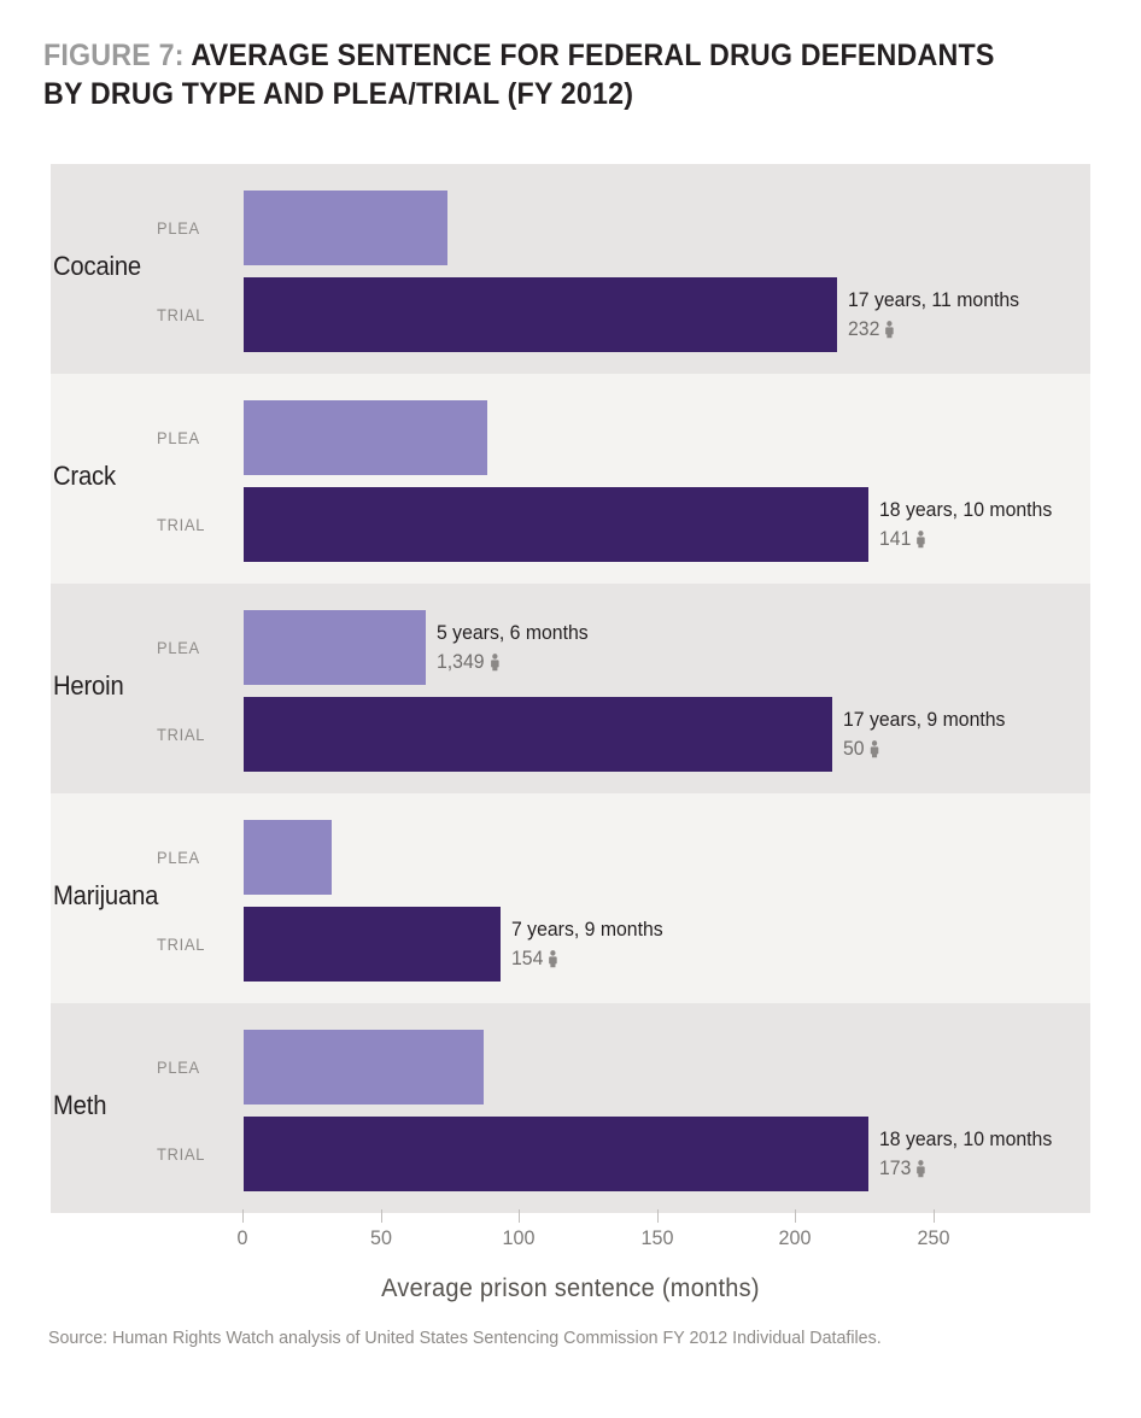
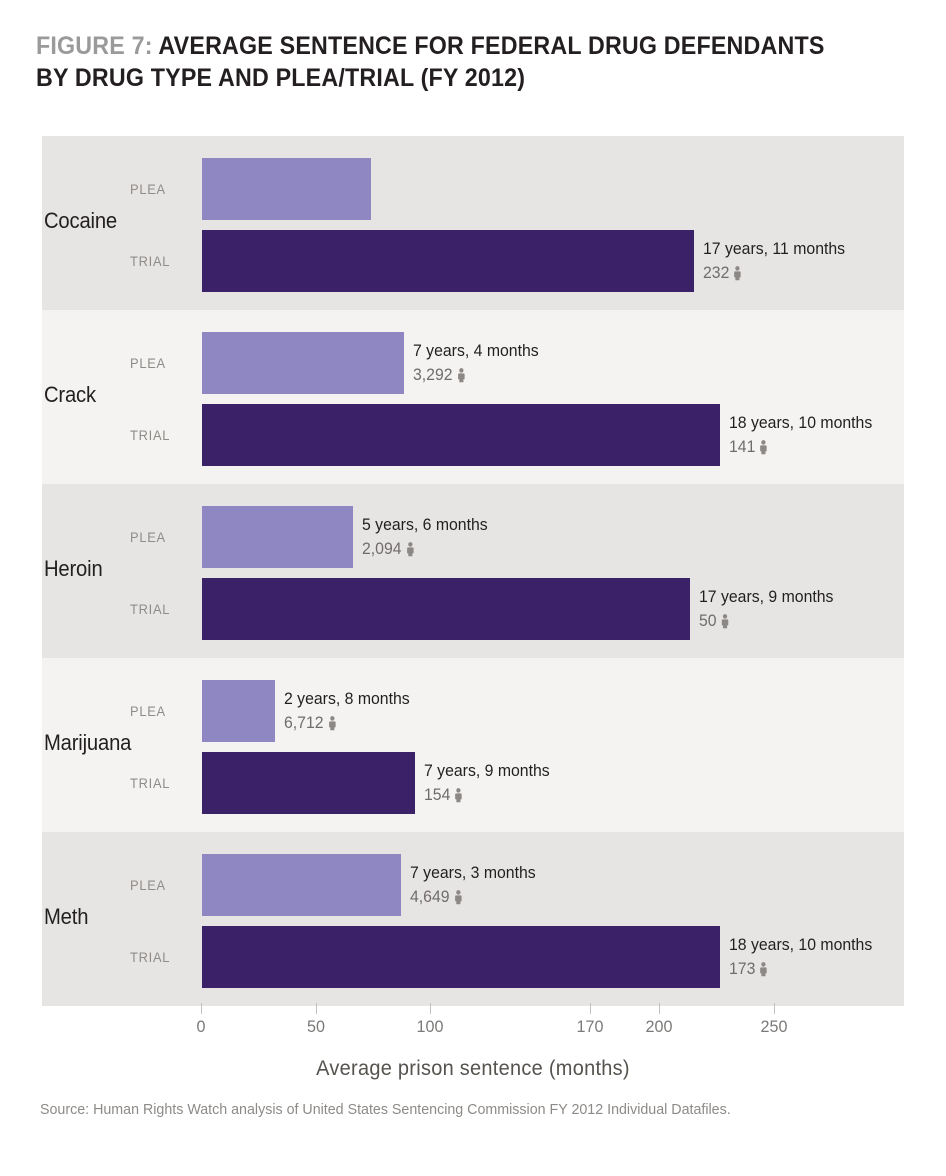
  FIGURE 7: AVERAGE SENTENCE FOR FEDERAL DRUG DEFENDANTS BY DRUG TYPE AND PLEA/TRIAL (FY 2012)
  Cocaine
  PLEA
  TRIAL
  17 years, 11 months
  232
  Crack
  PLEA
+ 7 years, 4 months
+ 3,292
  TRIAL
  18 years, 10 months
  141
  Heroin
  PLEA
  5 years, 6 months
- 1,349
+ 2,094
  TRIAL
  17 years, 9 months
  50
  Marijuana
  PLEA
+ 2 years, 8 months
+ 6,712
  TRIAL
  7 years, 9 months
  154
  Meth
  PLEA
+ 7 years, 3 months
+ 4,649
  TRIAL
  18 years, 10 months
  173
  0
  50
  100
- 150
+ 170
  200
  250
  Average prison sentence (months)
  Source: Human Rights Watch analysis of United States Sentencing Commission FY 2012 Individual Datafiles.
